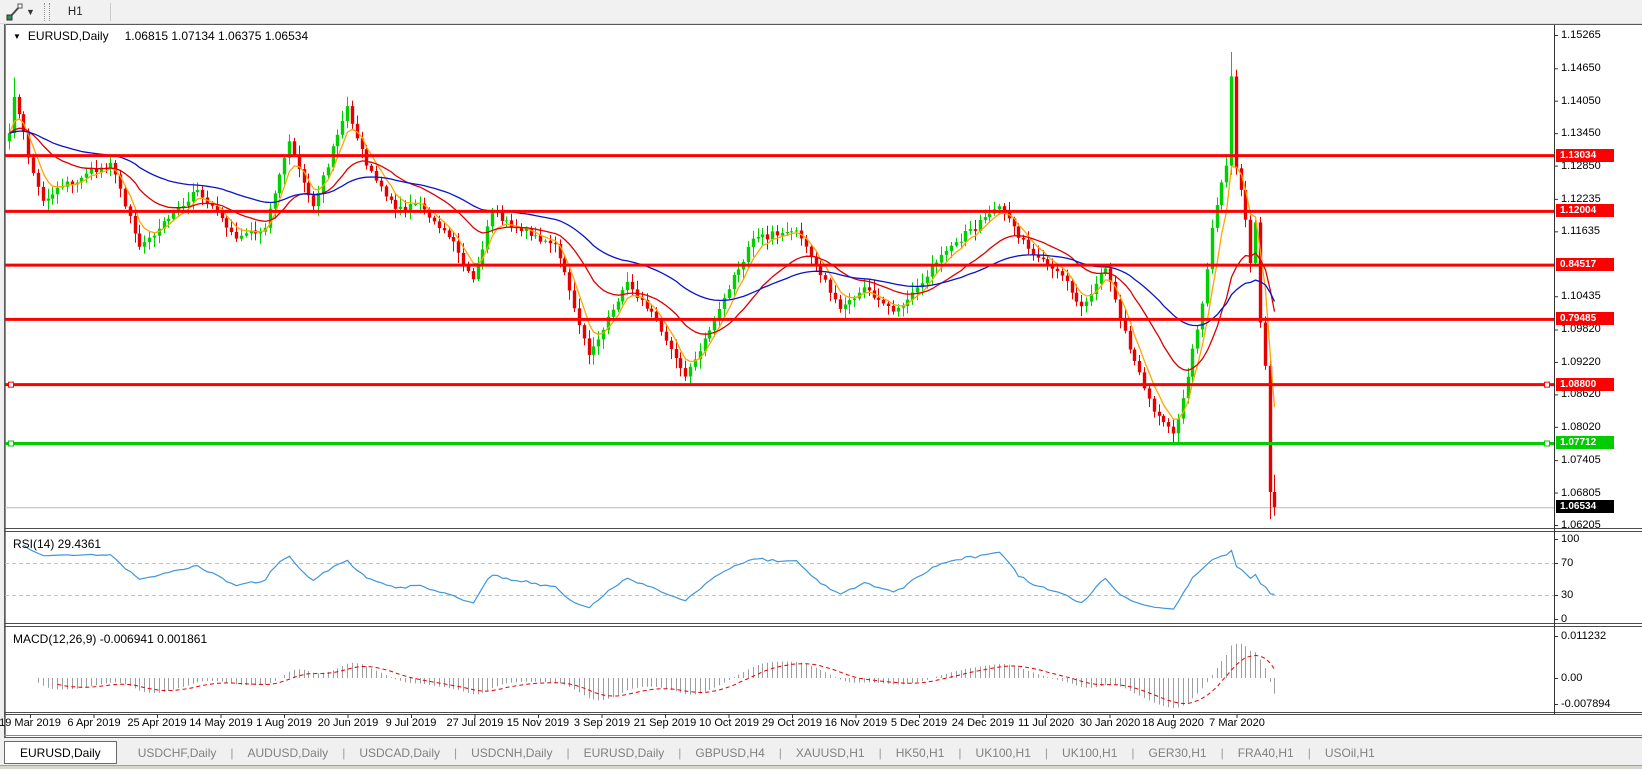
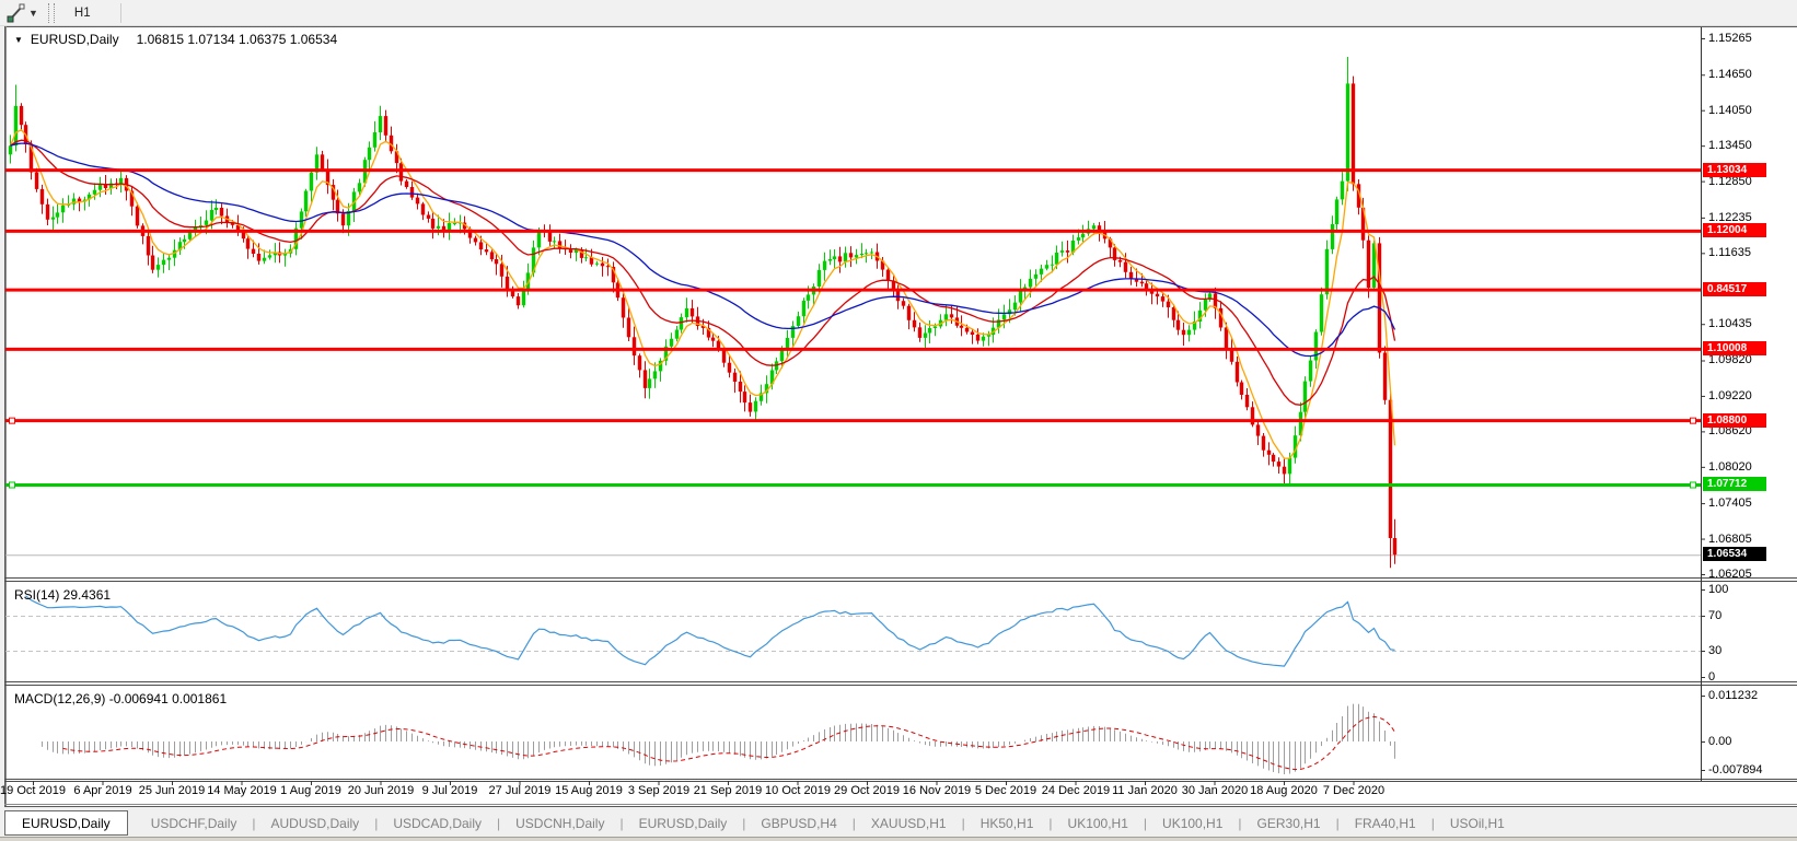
  ▼
  H1
  ▼
  EURUSD,Daily
  1.06815 1.07134 1.06375 1.06534
  RSI(14) 29.4361
  MACD(12,26,9) -0.006941 0.001861
  1.15265
  1.14650
  1.14050
  1.13450
  1.12850
  1.12235
  1.11635
  1.10435
  1.09820
  1.09220
  1.08620
  1.08020
  1.07405
  1.06805
  1.06205
  1.13034
  1.12004
  0.84517
- 0.79485
+ 1.10008
  1.08800
  1.07712
  1.06534
  100
  70
  30
  0
  0.011232
  0.00
  -0.007894
- 19 Mar 2019
+ 19 Oct 2019
  6 Apr 2019
- 25 Apr 2019
+ 25 Jun 2019
  14 May 2019
  1 Aug 2019
  20 Jun 2019
  9 Jul 2019
  27 Jul 2019
- 15 Nov 2019
+ 15 Aug 2019
  3 Sep 2019
  21 Sep 2019
  10 Oct 2019
  29 Oct 2019
  16 Nov 2019
  5 Dec 2019
  24 Dec 2019
- 11 Jul 2020
+ 11 Jan 2020
  30 Jan 2020
  18 Aug 2020
- 7 Mar 2020
+ 7 Dec 2020
  EURUSD,Daily
  USDCHF,Daily
  |
  AUDUSD,Daily
  |
  USDCAD,Daily
  |
  USDCNH,Daily
  |
  EURUSD,Daily
  |
  GBPUSD,H4
  |
  XAUUSD,H1
  |
  HK50,H1
  |
  UK100,H1
  |
  UK100,H1
  |
  GER30,H1
  |
  FRA40,H1
  |
  USOil,H1
